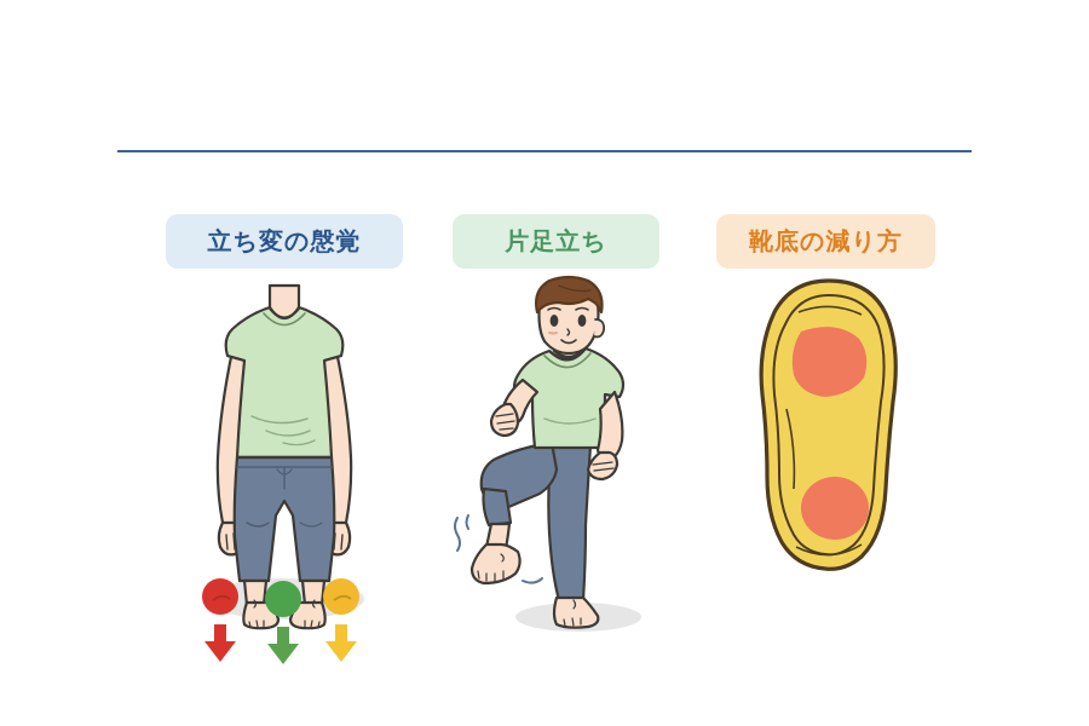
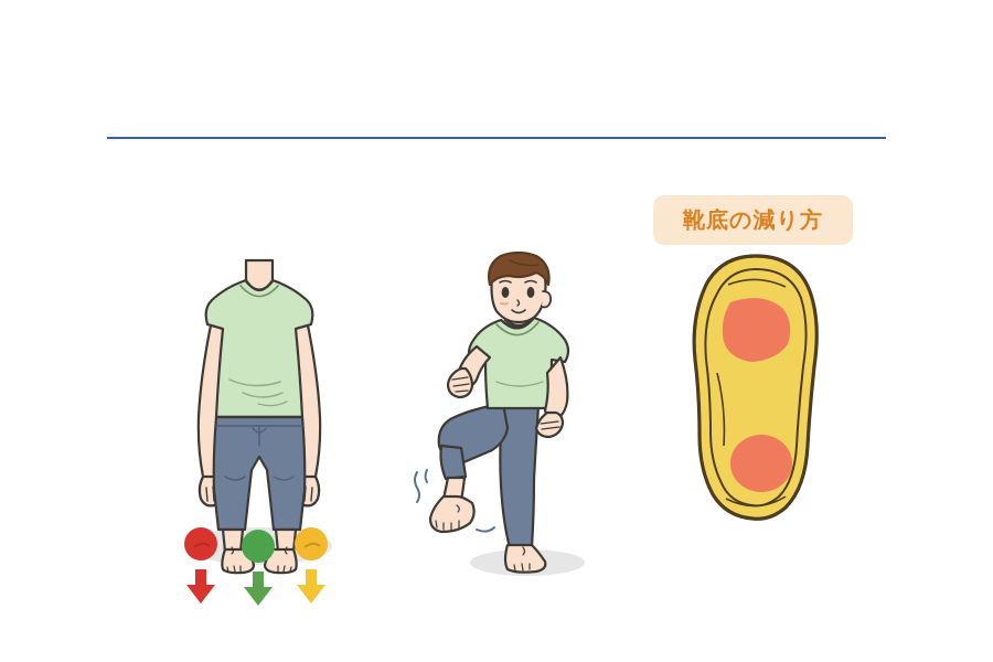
- 立ち変の慇覚
- 片足立ち
  靴底の減り方
